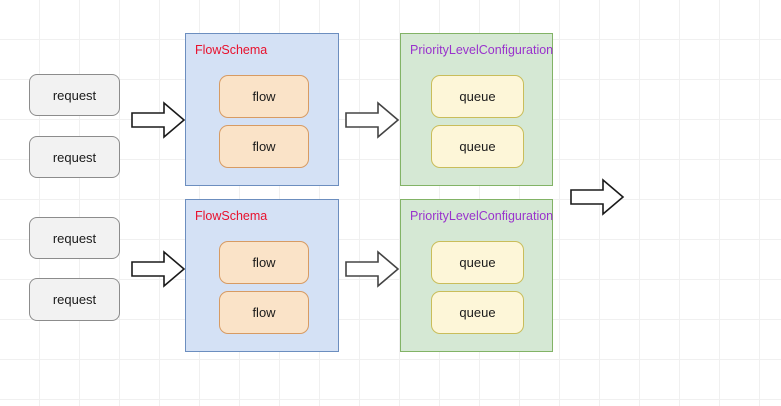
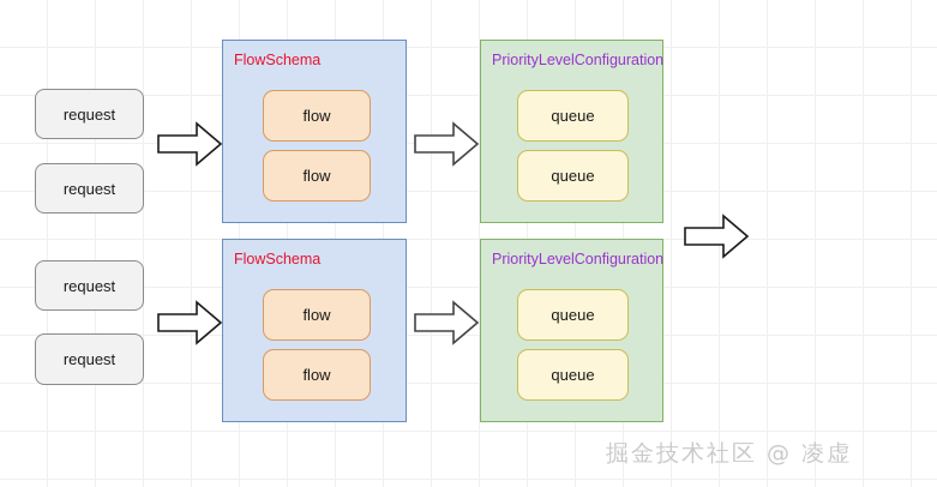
  request
  request
  request
  request
  FlowSchema
  flow
  flow
  FlowSchema
  flow
  flow
  PriorityLevelConfiguration
  queue
  queue
  PriorityLevelConfiguration
  queue
  queue
+ 掘金技术社区 @ 凌虚
